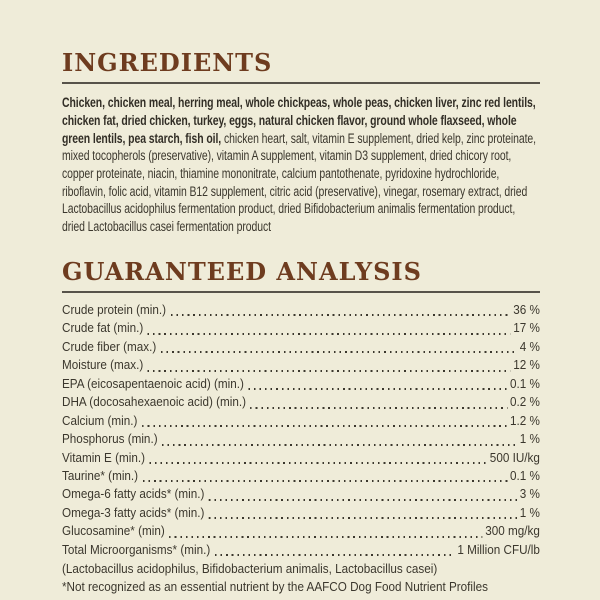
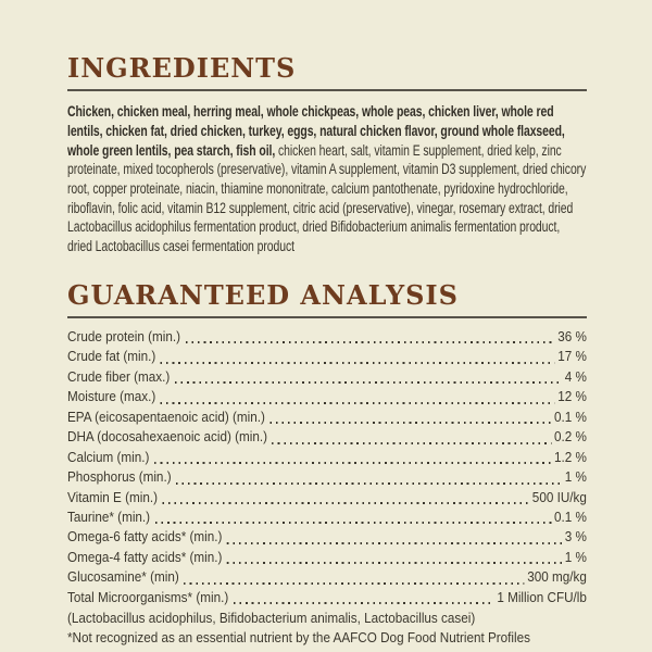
  INGREDIENTS
- Chicken, chicken meal, herring meal, whole chickpeas, whole peas, chicken liver, zinc red lentils, chicken fat, dried chicken, turkey, eggs, natural chicken flavor, ground whole flaxseed, whole green lentils, pea starch, fish oil, chicken heart, salt, vitamin E supplement, dried kelp, zinc proteinate, mixed tocopherols (preservative), vitamin A supplement, vitamin D3 supplement, dried chicory root, copper proteinate, niacin, thiamine mononitrate, calcium pantothenate, pyridoxine hydrochloride, riboflavin, folic acid, vitamin B12 supplement, citric acid (preservative), vinegar, rosemary extract, dried Lactobacillus acidophilus fermentation product, dried Bifidobacterium animalis fermentation product, dried Lactobacillus casei fermentation product
+ Chicken, chicken meal, herring meal, whole chickpeas, whole peas, chicken liver, whole red lentils, chicken fat, dried chicken, turkey, eggs, natural chicken flavor, ground whole flaxseed, whole green lentils, pea starch, fish oil, chicken heart, salt, vitamin E supplement, dried kelp, zinc proteinate, mixed tocopherols (preservative), vitamin A supplement, vitamin D3 supplement, dried chicory root, copper proteinate, niacin, thiamine mononitrate, calcium pantothenate, pyridoxine hydrochloride, riboflavin, folic acid, vitamin B12 supplement, citric acid (preservative), vinegar, rosemary extract, dried Lactobacillus acidophilus fermentation product, dried Bifidobacterium animalis fermentation product, dried Lactobacillus casei fermentation product
  GUARANTEED ANALYSIS
  Crude protein (min.)
  36 %
  Crude fat (min.)
  17 %
  Crude fiber (max.)
  4 %
  Moisture (max.)
  12 %
  EPA (eicosapentaenoic acid) (min.)
  0.1 %
  DHA (docosahexaenoic acid) (min.)
  0.2 %
  Calcium (min.)
  1.2 %
  Phosphorus (min.)
  1 %
  Vitamin E (min.)
  500 IU/kg
  Taurine* (min.)
  0.1 %
  Omega-6 fatty acids* (min.)
  3 %
- Omega-3 fatty acids* (min.)
+ Omega-4 fatty acids* (min.)
  1 %
  Glucosamine* (min)
  300 mg/kg
  Total Microorganisms* (min.)
  1 Million CFU/lb
  (Lactobacillus acidophilus, Bifidobacterium animalis, Lactobacillus casei)
  *Not recognized as an essential nutrient by the AAFCO Dog Food Nutrient Profiles
